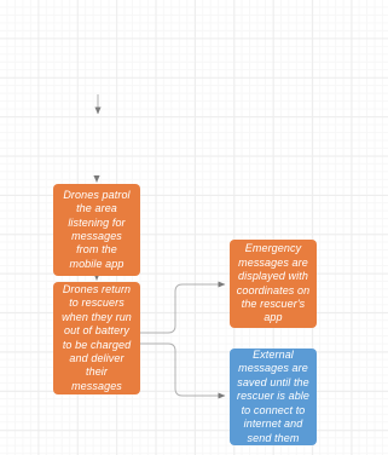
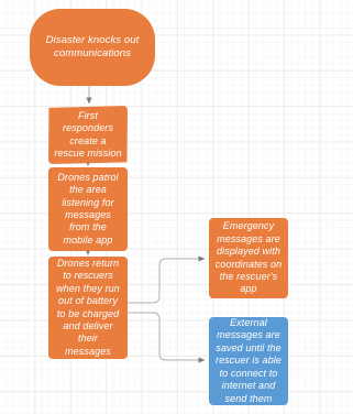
+ Disaster knocks out
+ communications
+ First
+ responders
+ create a
+ rescue mission
  Drones patrol
  the area
  listening for
  messages
  from the
  mobile app
  Drones return
  to rescuers
  when they run
  out of battery
  to be charged
  and deliver
  their
  messages
  Emergency
  messages are
  displayed with
  coordinates on
  the rescuer's
  app
  External
  messages are
  saved until the
  rescuer is able
  to connect to
  internet and
  send them
